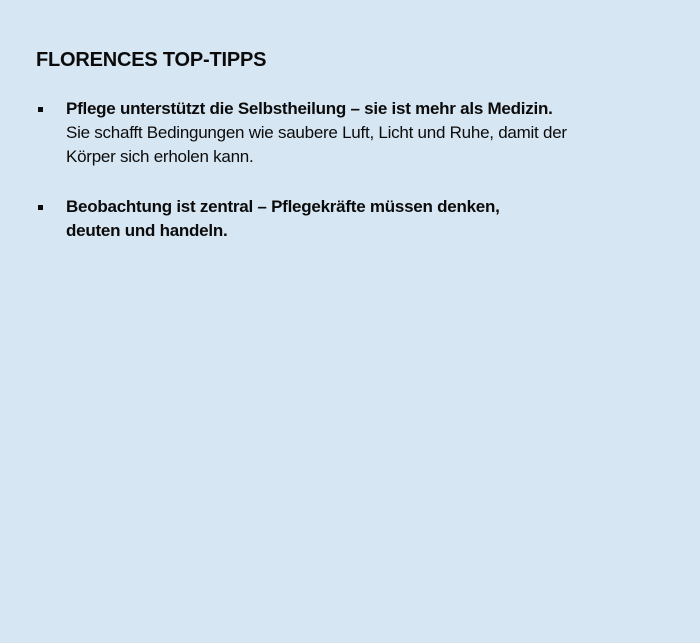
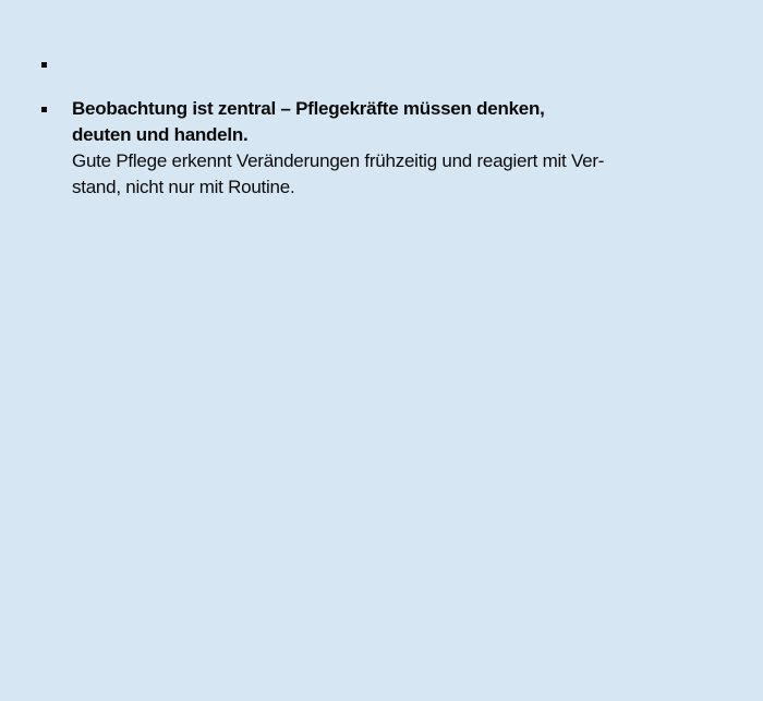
- FLORENCES TOP-TIPPS
- Pflege unterstützt die Selbstheilung – sie ist mehr als Medizin.
- Sie schafft Bedingungen wie saubere Luft, Licht und Ruhe, damit der
- Körper sich erholen kann.
  Beobachtung ist zentral – Pflegekräfte müssen denken,
  deuten und handeln.
+ Gute Pflege erkennt Veränderungen frühzeitig und reagiert mit Ver-
+ stand, nicht nur mit Routine.
